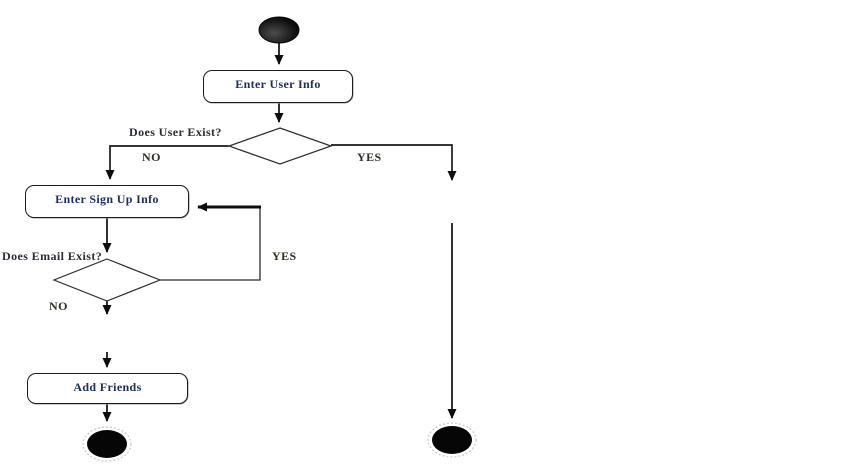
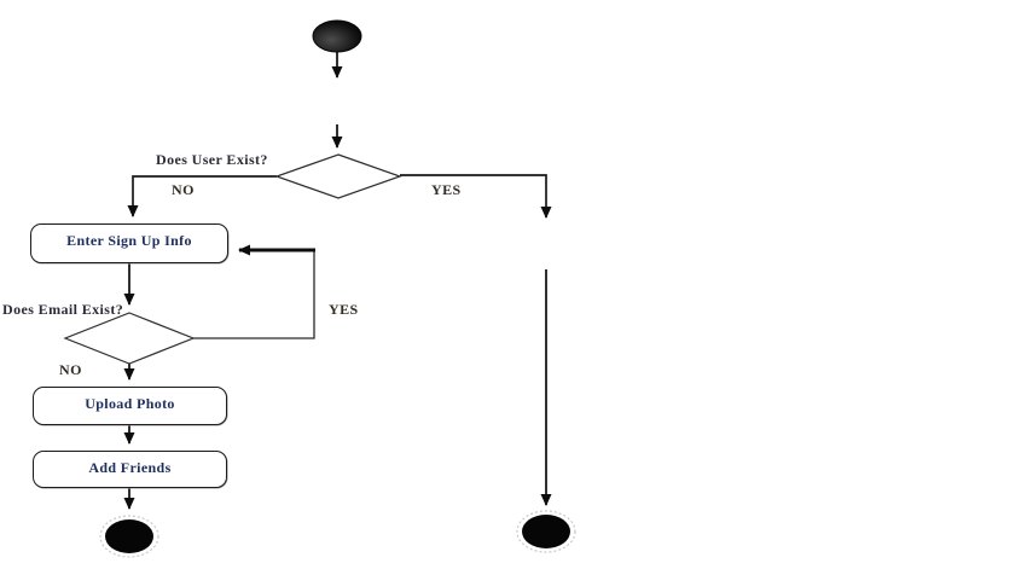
- Enter User Info
  Enter Sign Up Info
+ Upload Photo
  Add Friends
  Does User Exist?
  Does Email Exist?
  NO
  YES
  YES
  NO
